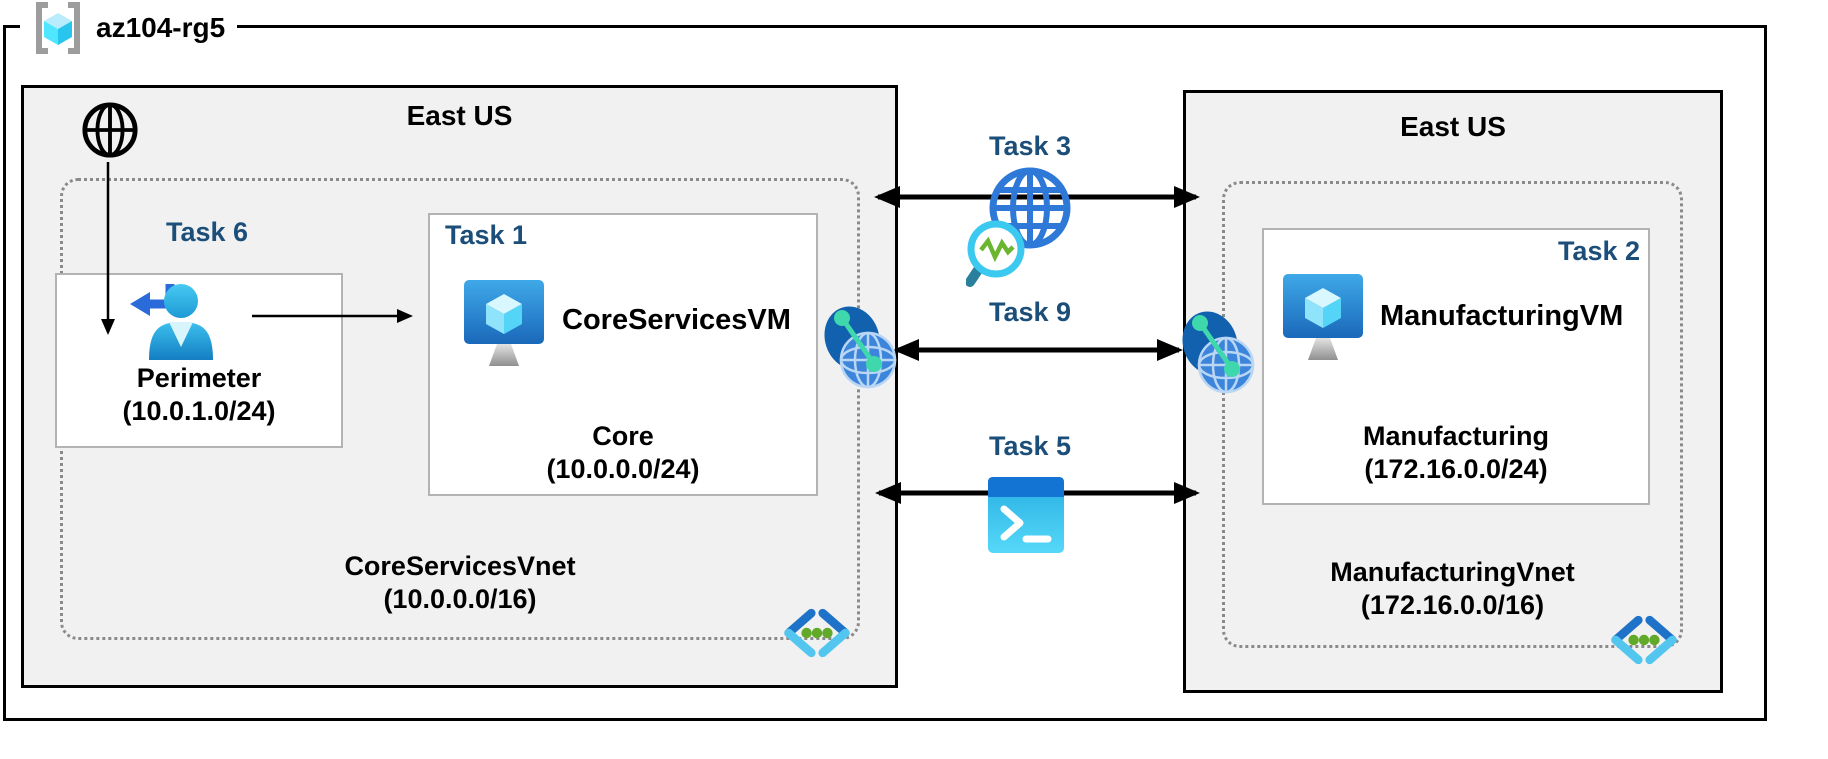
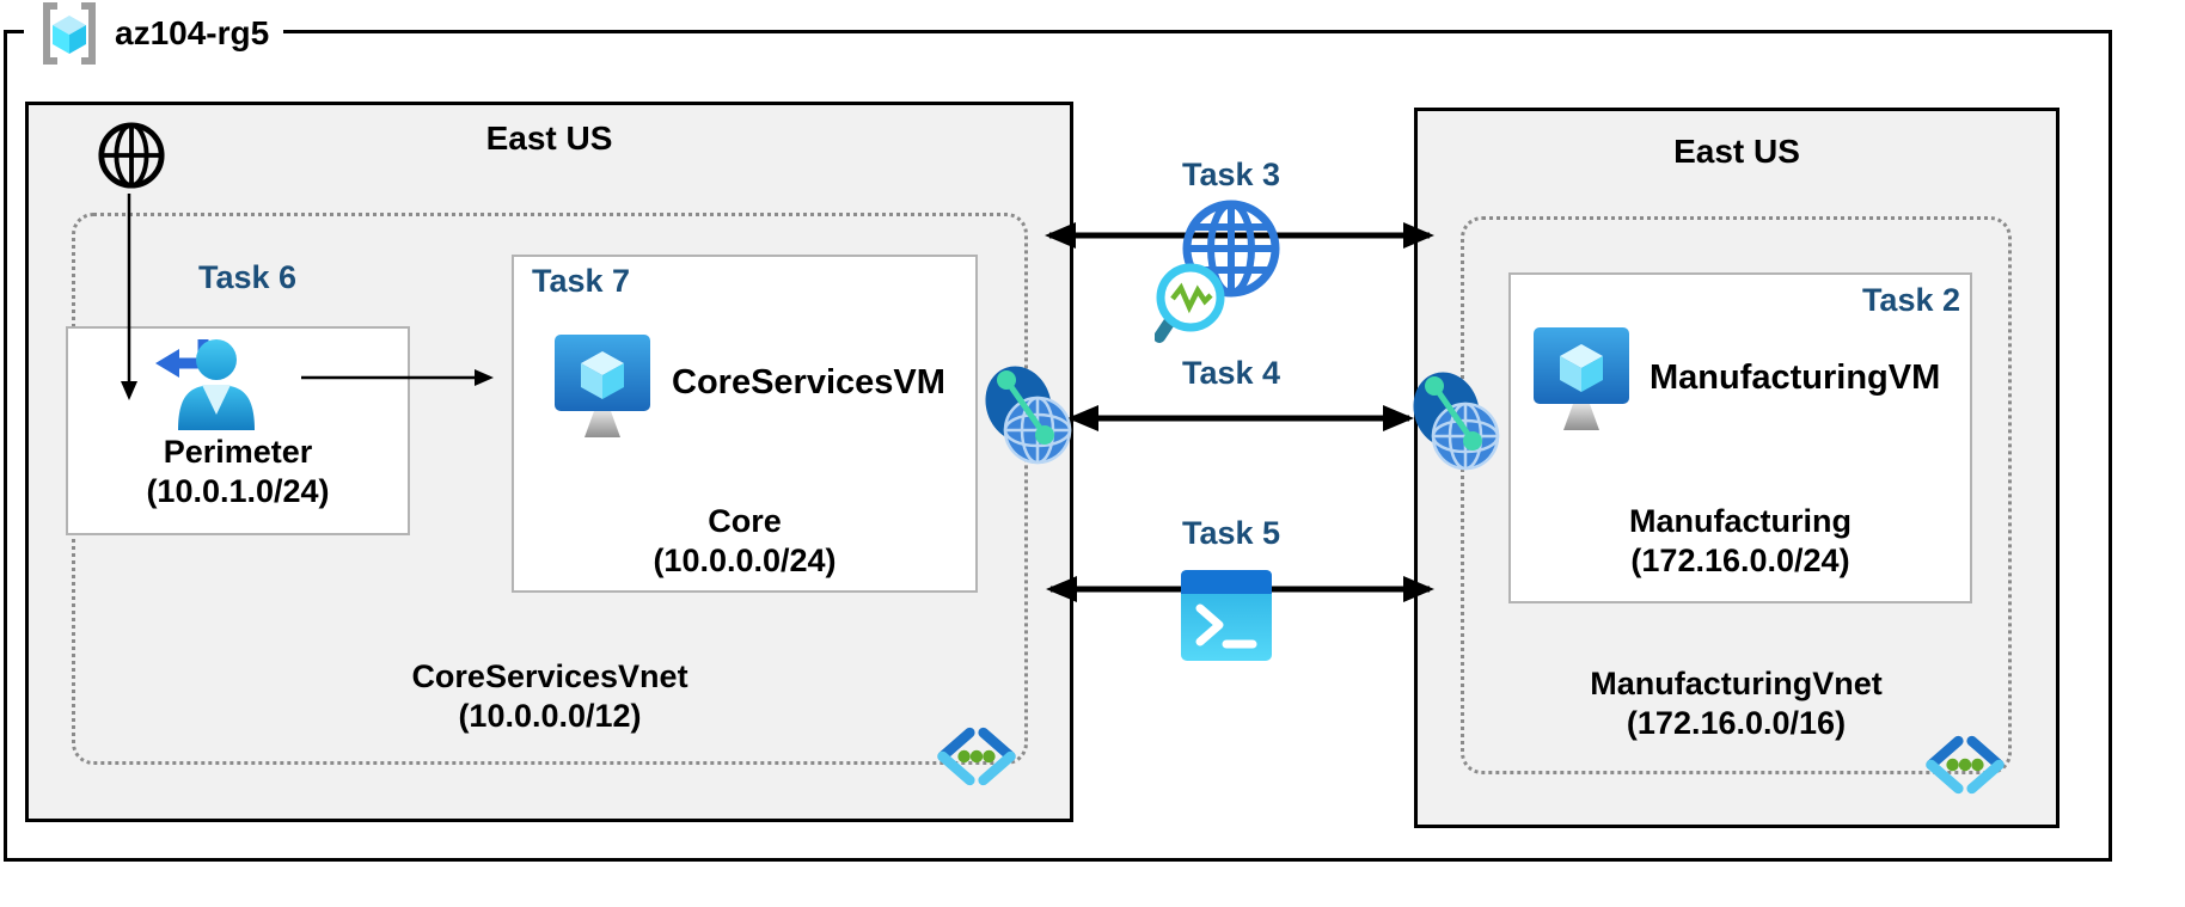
  az104-rg5
  East US
  Task 6
  Perimeter
  (10.0.1.0/24)
- Task 1
+ Task 7
  CoreServicesVM
  Core
  (10.0.0.0/24)
  CoreServicesVnet
- (10.0.0.0/16)
+ (10.0.0.0/12)
  East US
  Task 2
  ManufacturingVM
  Manufacturing
  (172.16.0.0/24)
  ManufacturingVnet
  (172.16.0.0/16)
  Task 3
- Task 9
+ Task 4
  Task 5
